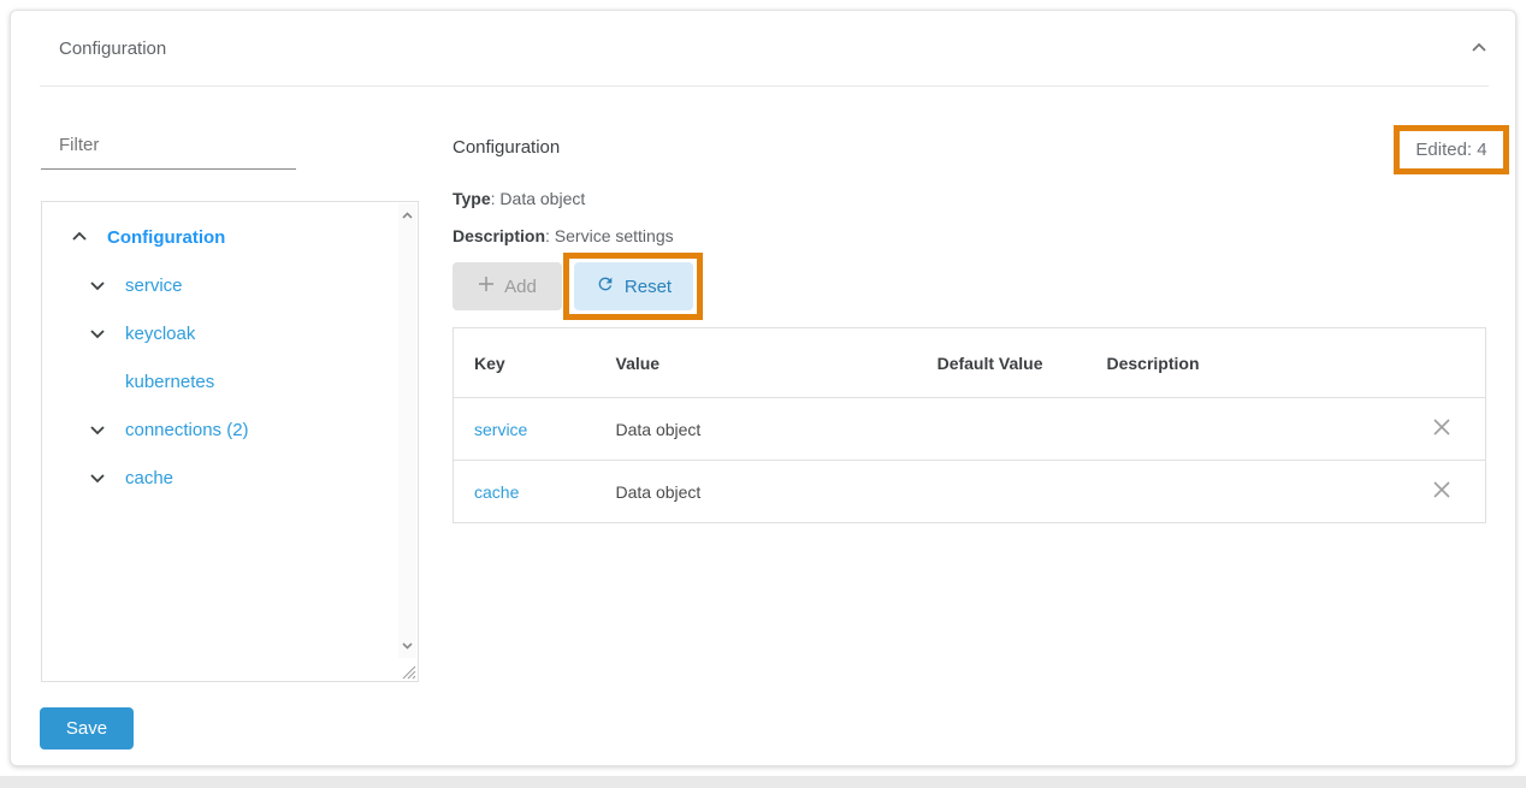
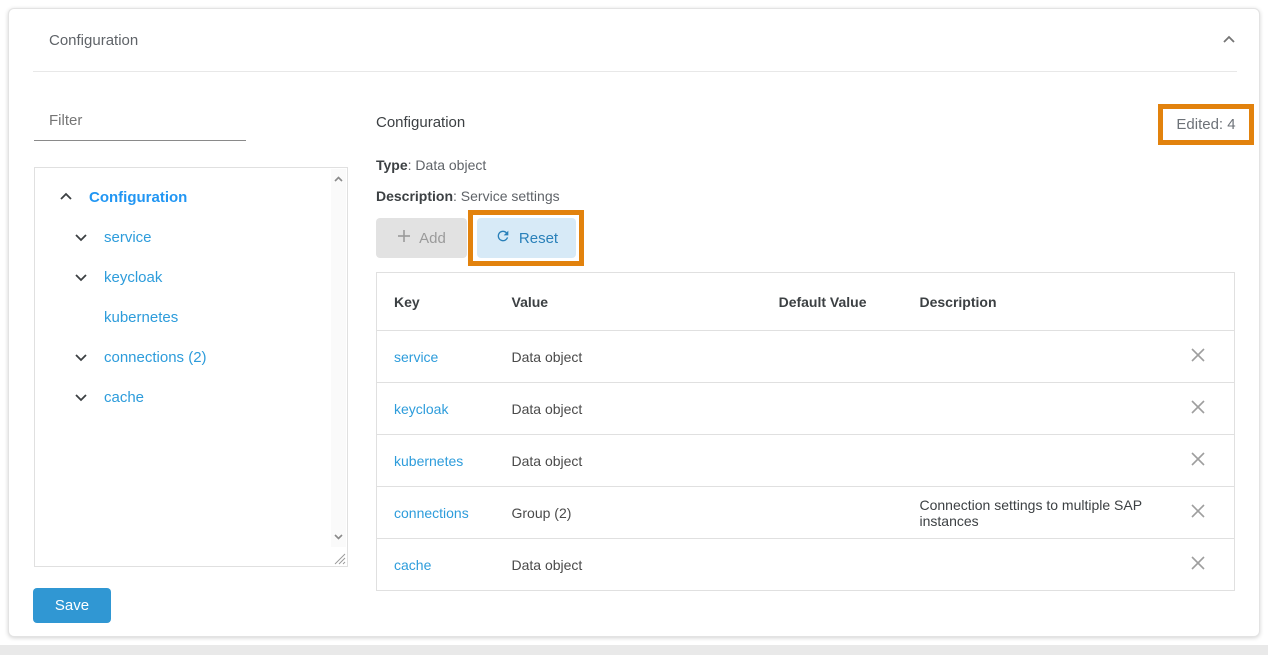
  Configuration
  Filter
  Configuration
  service
  keycloak
  kubernetes
  connections (2)
  cache
  Save
  Configuration
  Edited: 4
  Type: Data object
  Description: Service settings
  Add
  Reset
  Key	Value	Default Value	Description
  service	Data object
+ keycloak	Data object
+ kubernetes	Data object
+ connections	Group (2)		Connection settings to multiple SAP instances
  cache	Data object
